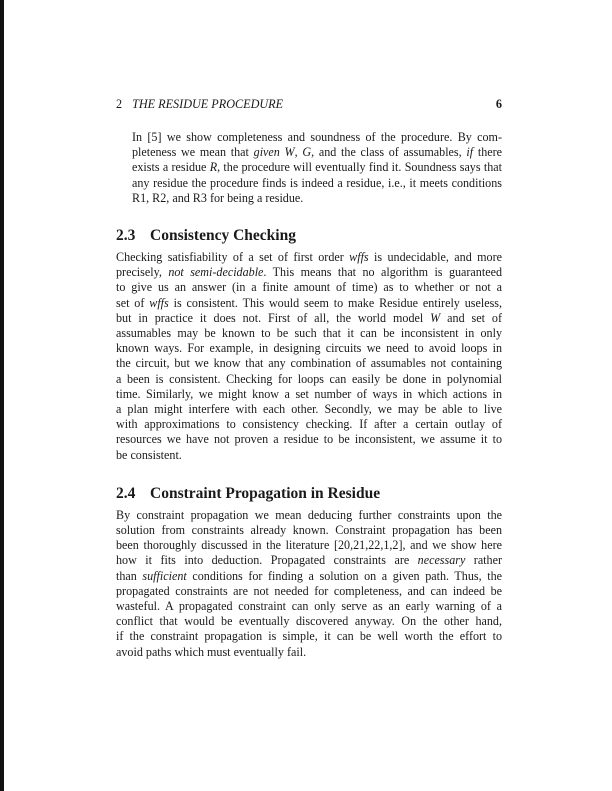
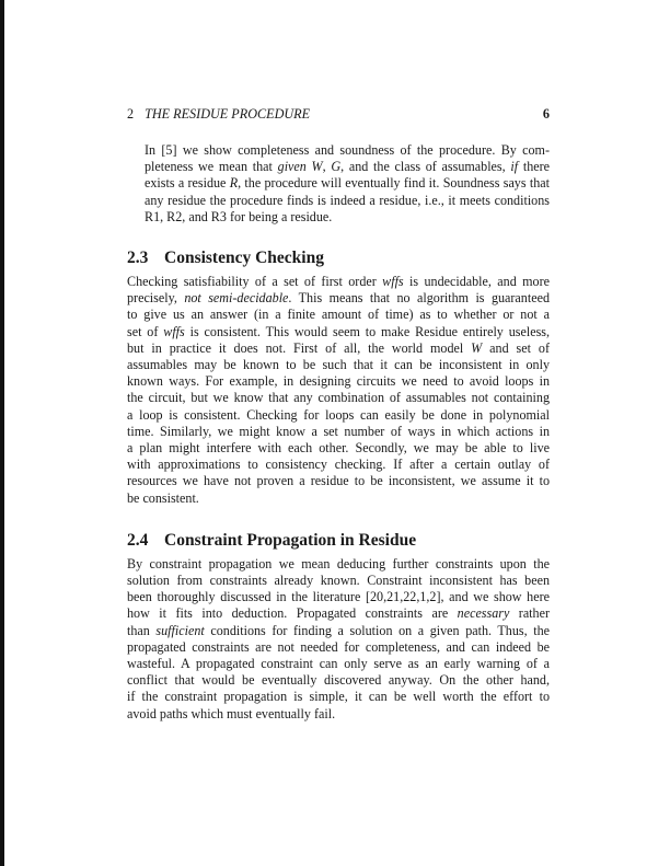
  2 THE RESIDUE PROCEDURE
  6
  In [5] we show completeness and soundness of the procedure. By com-
  pleteness we mean that given W, G, and the class of assumables, if there
  exists a residue R, the procedure will eventually find it. Soundness says that
  any residue the procedure finds is indeed a residue, i.e., it meets conditions
  R1, R2, and R3 for being a residue.
  2.3 Consistency Checking
  Checking satisfiability of a set of first order wffs is undecidable, and more
  precisely, not semi-decidable. This means that no algorithm is guaranteed
  to give us an answer (in a finite amount of time) as to whether or not a
  set of wffs is consistent. This would seem to make Residue entirely useless,
  but in practice it does not. First of all, the world model W and set of
  assumables may be known to be such that it can be inconsistent in only
  known ways. For example, in designing circuits we need to avoid loops in
  the circuit, but we know that any combination of assumables not containing
- a been is consistent. Checking for loops can easily be done in polynomial
+ a loop is consistent. Checking for loops can easily be done in polynomial
  time. Similarly, we might know a set number of ways in which actions in
  a plan might interfere with each other. Secondly, we may be able to live
  with approximations to consistency checking. If after a certain outlay of
  resources we have not proven a residue to be inconsistent, we assume it to
  be consistent.
  2.4 Constraint Propagation in Residue
  By constraint propagation we mean deducing further constraints upon the
- solution from constraints already known. Constraint propagation has been
+ solution from constraints already known. Constraint inconsistent has been
  been thoroughly discussed in the literature [20,21,22,1,2], and we show here
  how it fits into deduction. Propagated constraints are necessary rather
  than sufficient conditions for finding a solution on a given path. Thus, the
  propagated constraints are not needed for completeness, and can indeed be
  wasteful. A propagated constraint can only serve as an early warning of a
  conflict that would be eventually discovered anyway. On the other hand,
  if the constraint propagation is simple, it can be well worth the effort to
  avoid paths which must eventually fail.
